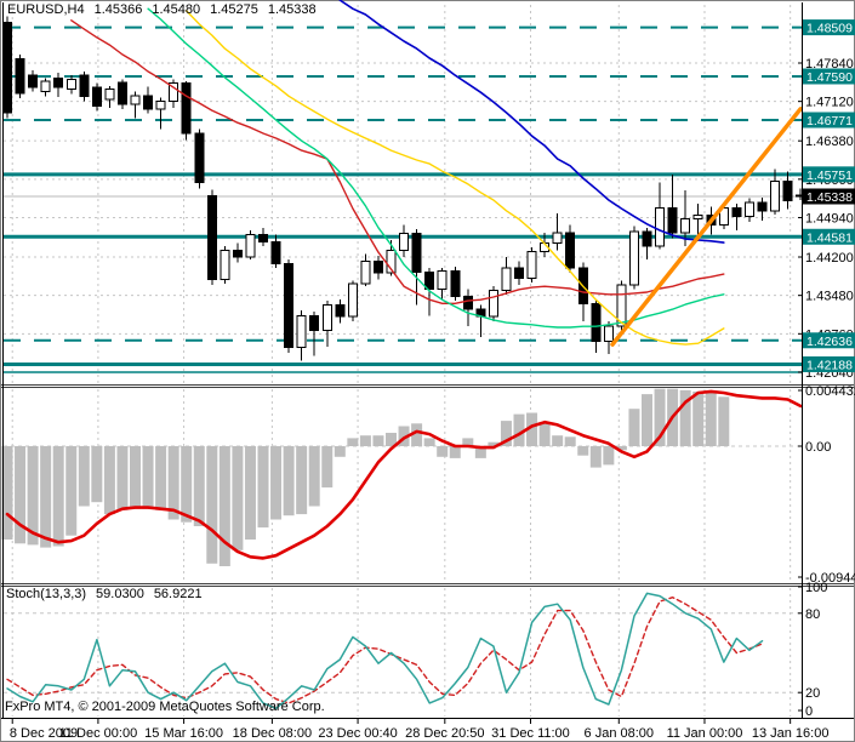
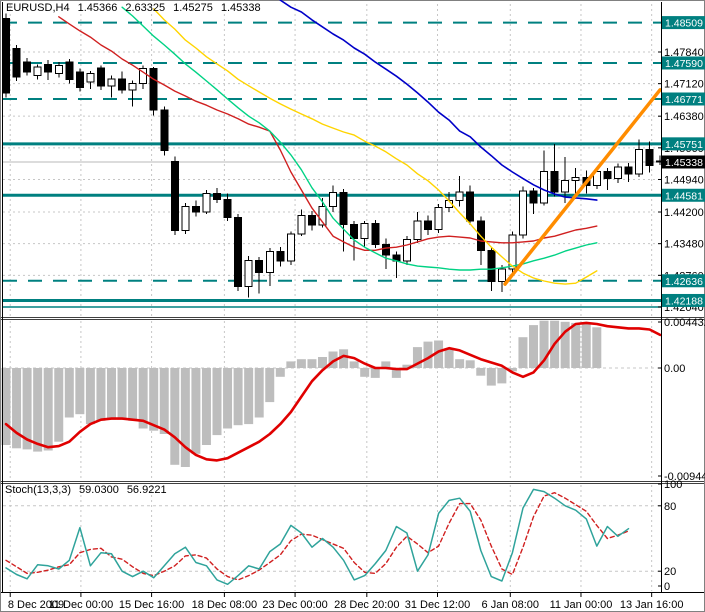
  1.47840
  1.47120
  1.46380
  1.44940
  1.44200
  1.43480
  1.42040
  1.48509
  1.47590
  1.46771
  1.45751
  1.44581
  1.42636
  1.42188
  1.45338
  0.00443
  0.00
  -0.00944
  100
  80
  20
  0
  8 Dec 2009
  11 Dec 00:00
- 15 Mar 16:00
+ 15 Dec 16:00
  18 Dec 08:00
- 23 Dec 00:40
+ 23 Dec 00:00
- 28 Dec 20:50
+ 28 Dec 20:00
- 31 Dec 11:00
+ 31 Dec 12:00
  6 Jan 08:00
  11 Jan 00:00
  13 Jan 16:00
- EURUSD,H4 1.45366 1.45480 1.45275 1.45338
+ EURUSD,H4 1.45366 2.63325 1.45275 1.45338
  Stoch(13,3,3) 59.0300 56.9221
- FxPro MT4, © 2001-2009 MetaQuotes Software Corp.
